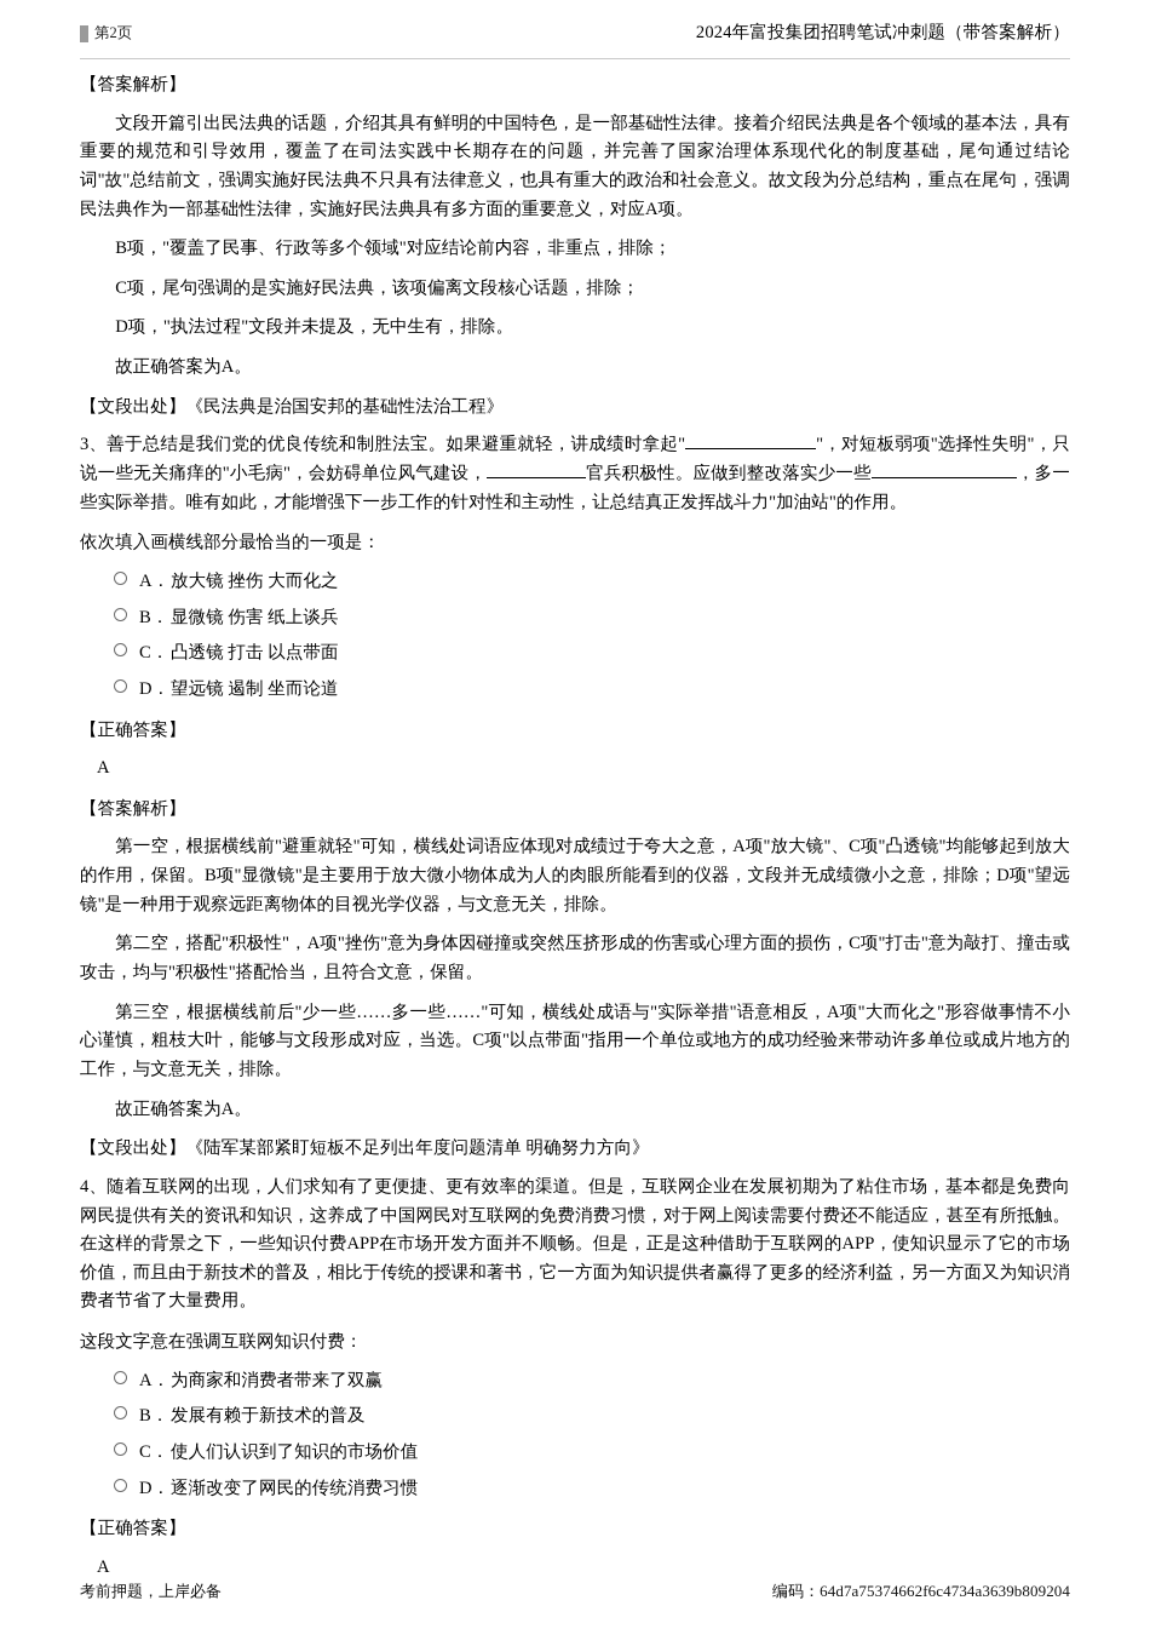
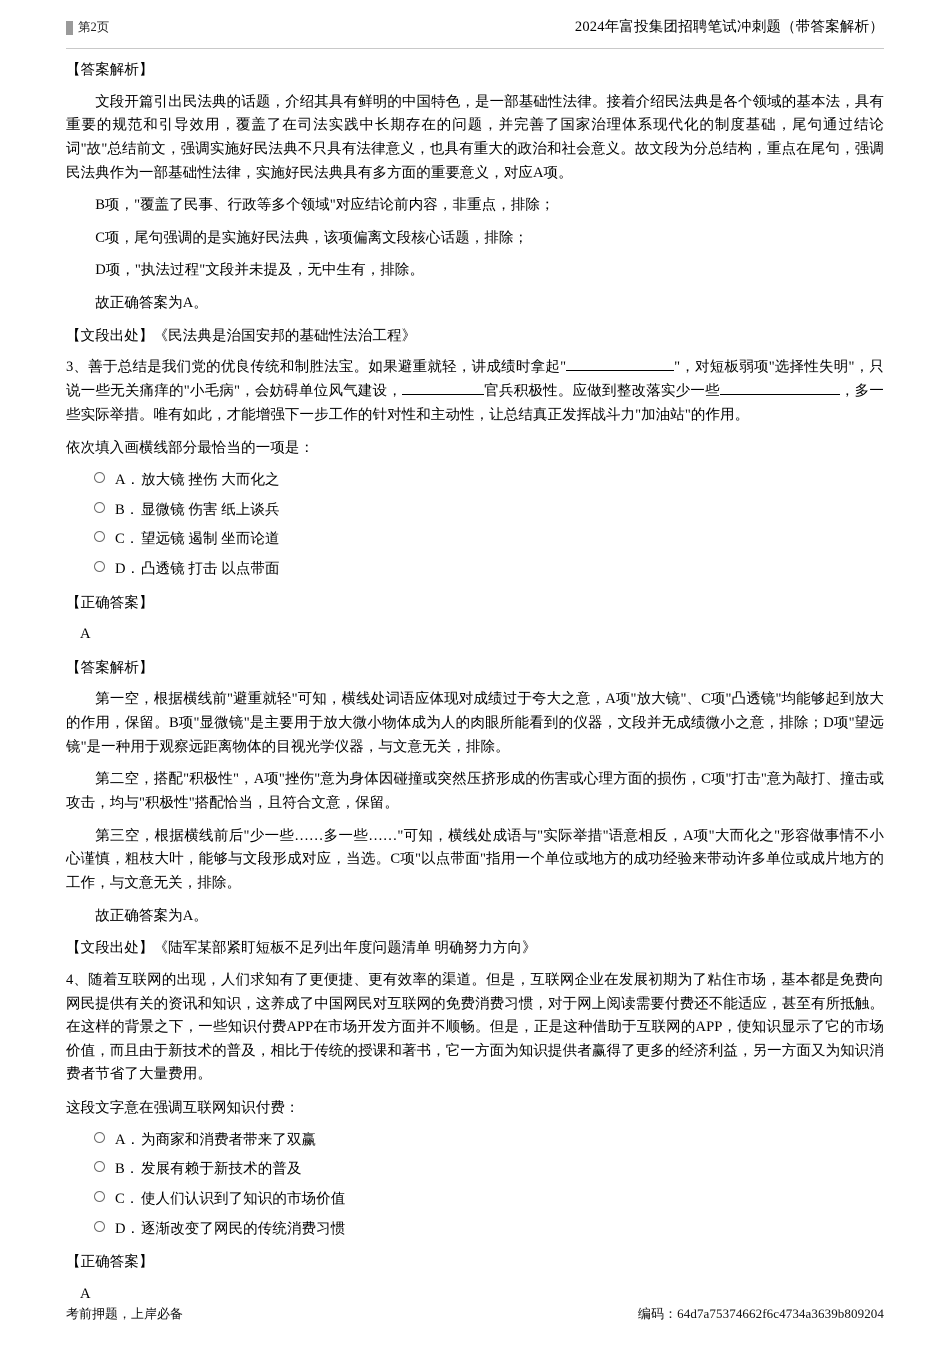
  第2页
  2024年富投集团招聘笔试冲刺题（带答案解析）
  【答案解析】
  文段开篇引出民法典的话题，介绍其具有鲜明的中国特色，是一部基础性法律。接着介绍民法典是各个领域的基本法，具有重要的规范和引导效用，覆盖了在司法实践中长期存在的问题，并完善了国家治理体系现代化的制度基础，尾句通过结论词"故"总结前文，强调实施好民法典不只具有法律意义，也具有重大的政治和社会意义。故文段为分总结构，重点在尾句，强调民法典作为一部基础性法律，实施好民法典具有多方面的重要意义，对应A项。
  B项，"覆盖了民事、行政等多个领域"对应结论前内容，非重点，排除；
  C项，尾句强调的是实施好民法典，该项偏离文段核心话题，排除；
  D项，"执法过程"文段并未提及，无中生有，排除。
  故正确答案为A。
  【文段出处】《民法典是治国安邦的基础性法治工程》
  3、善于总结是我们党的优良传统和制胜法宝。如果避重就轻，讲成绩时拿起" "，对短板弱项"选择性失明"，只说一些无关痛痒的"小毛病"，会妨碍单位风气建设， 官兵积极性。应做到整改落实少一些 ，多一些实际举措。唯有如此，才能增强下一步工作的针对性和主动性，让总结真正发挥战斗力"加油站"的作用。
  依次填入画横线部分最恰当的一项是：
  A．
  放大镜 挫伤 大而化之
  B．
  显微镜 伤害 纸上谈兵
  C．
- 凸透镜 打击 以点带面
+ 望远镜 遏制 坐而论道
  D．
- 望远镜 遏制 坐而论道
+ 凸透镜 打击 以点带面
  【正确答案】
  A
  【答案解析】
  第一空，根据横线前"避重就轻"可知，横线处词语应体现对成绩过于夸大之意，A项"放大镜"、C项"凸透镜"均能够起到放大的作用，保留。B项"显微镜"是主要用于放大微小物体成为人的肉眼所能看到的仪器，文段并无成绩微小之意，排除；D项"望远镜"是一种用于观察远距离物体的目视光学仪器，与文意无关，排除。
  第二空，搭配"积极性"，A项"挫伤"意为身体因碰撞或突然压挤形成的伤害或心理方面的损伤，C项"打击"意为敲打、撞击或攻击，均与"积极性"搭配恰当，且符合文意，保留。
  第三空，根据横线前后"少一些……多一些……"可知，横线处成语与"实际举措"语意相反，A项"大而化之"形容做事情不小心谨慎，粗枝大叶，能够与文段形成对应，当选。C项"以点带面"指用一个单位或地方的成功经验来带动许多单位或成片地方的工作，与文意无关，排除。
  故正确答案为A。
  【文段出处】《陆军某部紧盯短板不足列出年度问题清单 明确努力方向》
  4、随着互联网的出现，人们求知有了更便捷、更有效率的渠道。但是，互联网企业在发展初期为了粘住市场，基本都是免费向网民提供有关的资讯和知识，这养成了中国网民对互联网的免费消费习惯，对于网上阅读需要付费还不能适应，甚至有所抵触。在这样的背景之下，一些知识付费APP在市场开发方面并不顺畅。但是，正是这种借助于互联网的APP，使知识显示了它的市场价值，而且由于新技术的普及，相比于传统的授课和著书，它一方面为知识提供者赢得了更多的经济利益，另一方面又为知识消费者节省了大量费用。
  这段文字意在强调互联网知识付费：
  A．
  为商家和消费者带来了双赢
  B．
  发展有赖于新技术的普及
  C．
  使人们认识到了知识的市场价值
  D．
  逐渐改变了网民的传统消费习惯
  【正确答案】
  A
  考前押题，上岸必备
  编码：64d7a75374662f6c4734a3639b809204
